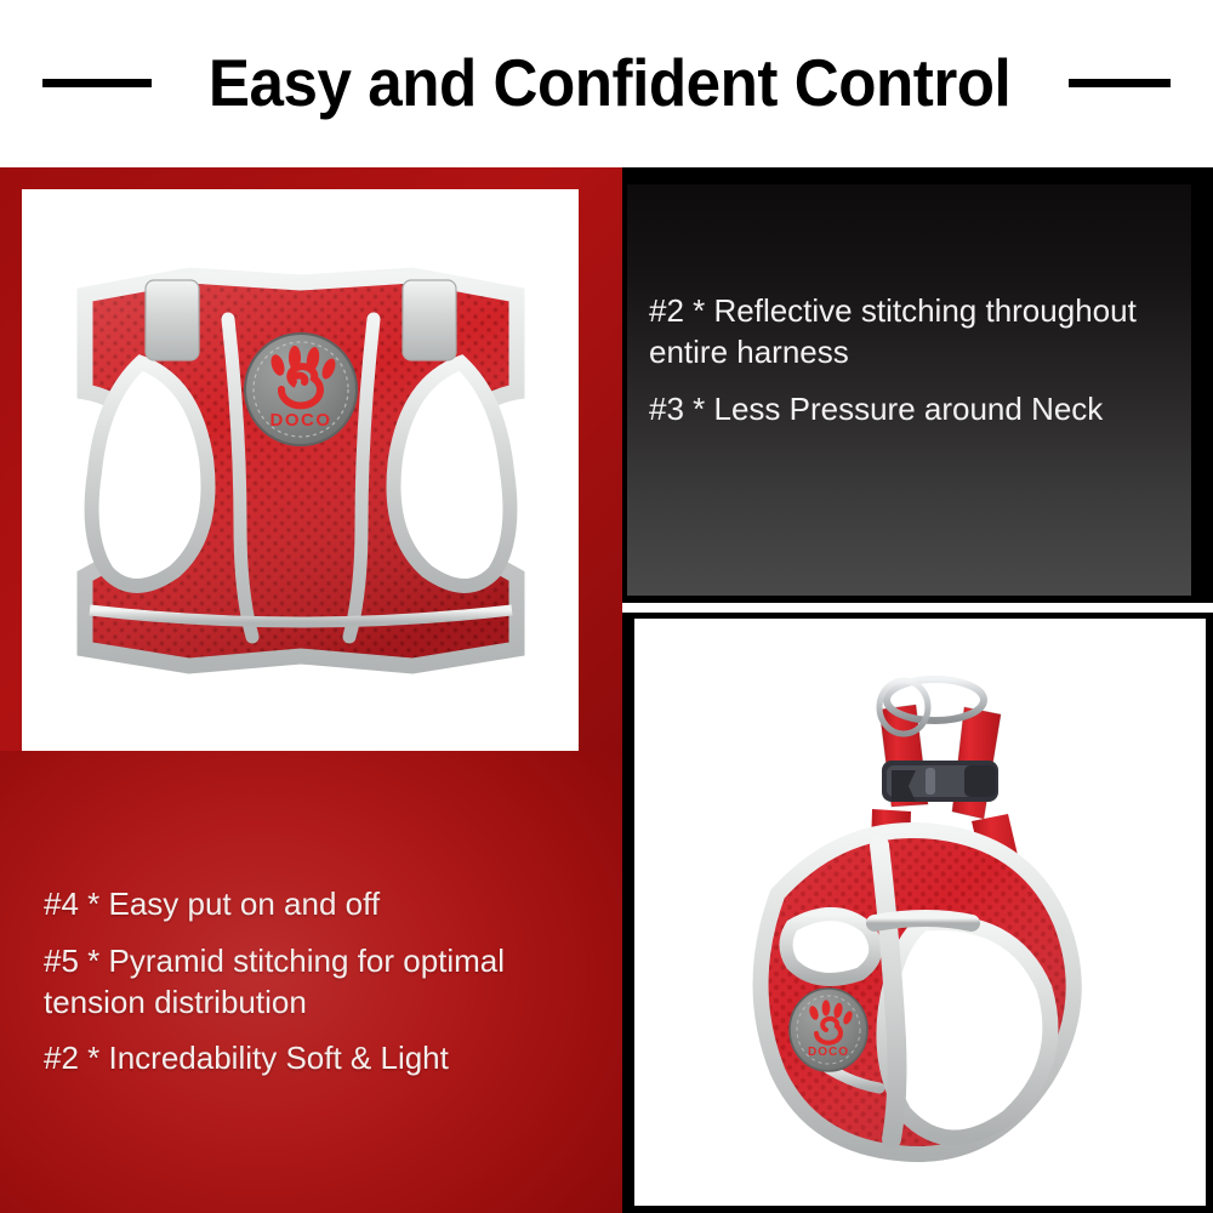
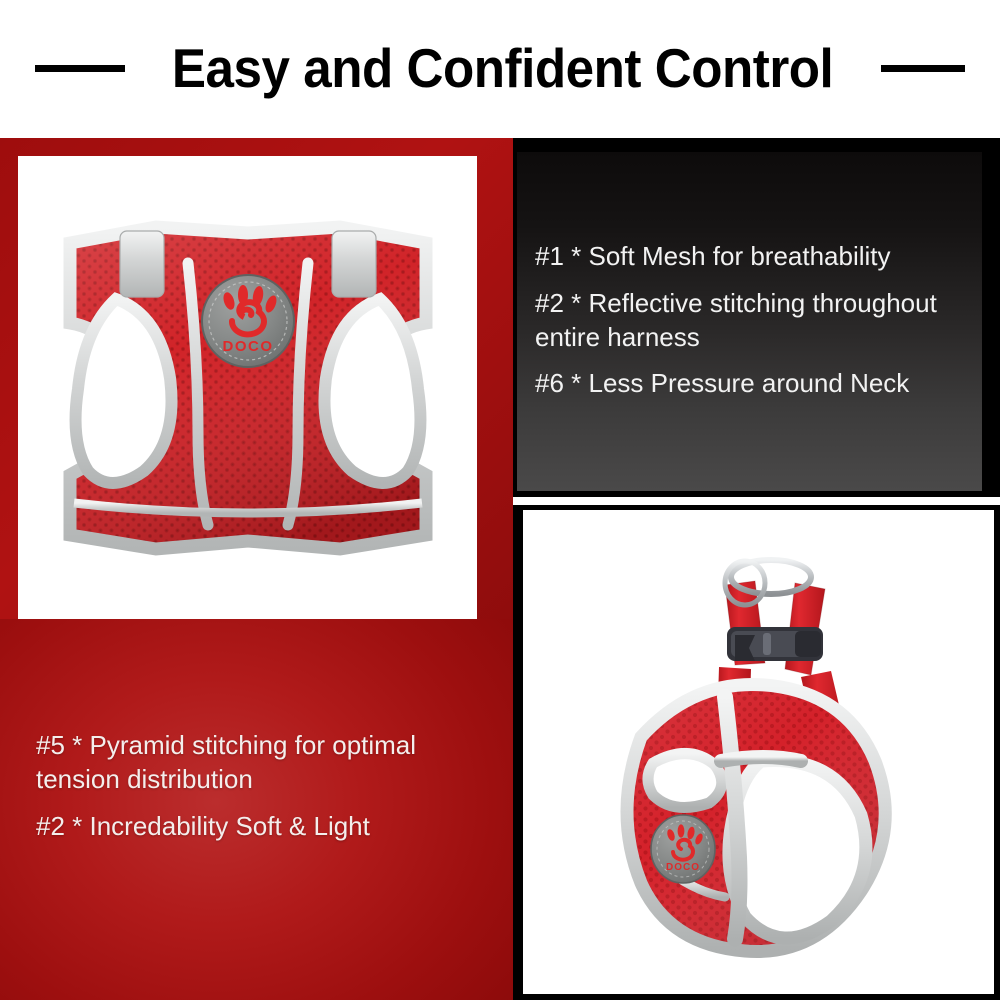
  Easy and Confident Control
  DOCO
- #4 * Easy put on and off
  #5 * Pyramid stitching for optimal
  tension distribution
  #2 * Incredability Soft & Light
+ #1 * Soft Mesh for breathability
  #2 * Reflective stitching throughout
  entire harness
- #3 * Less Pressure around Neck
+ #6 * Less Pressure around Neck
  DOCO
